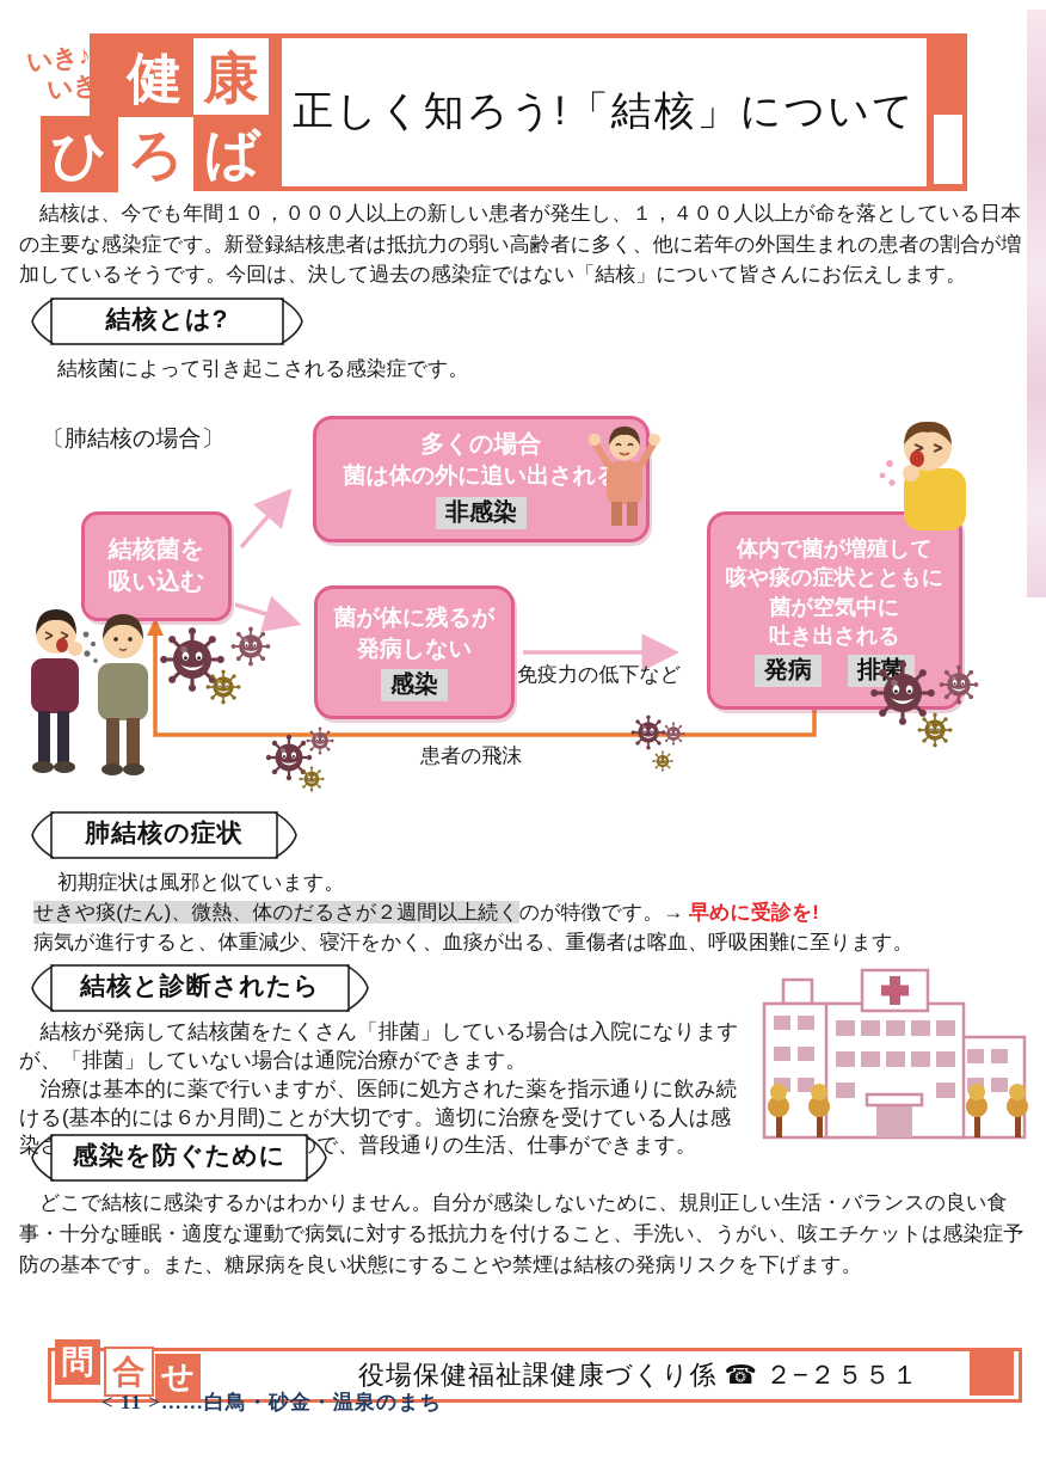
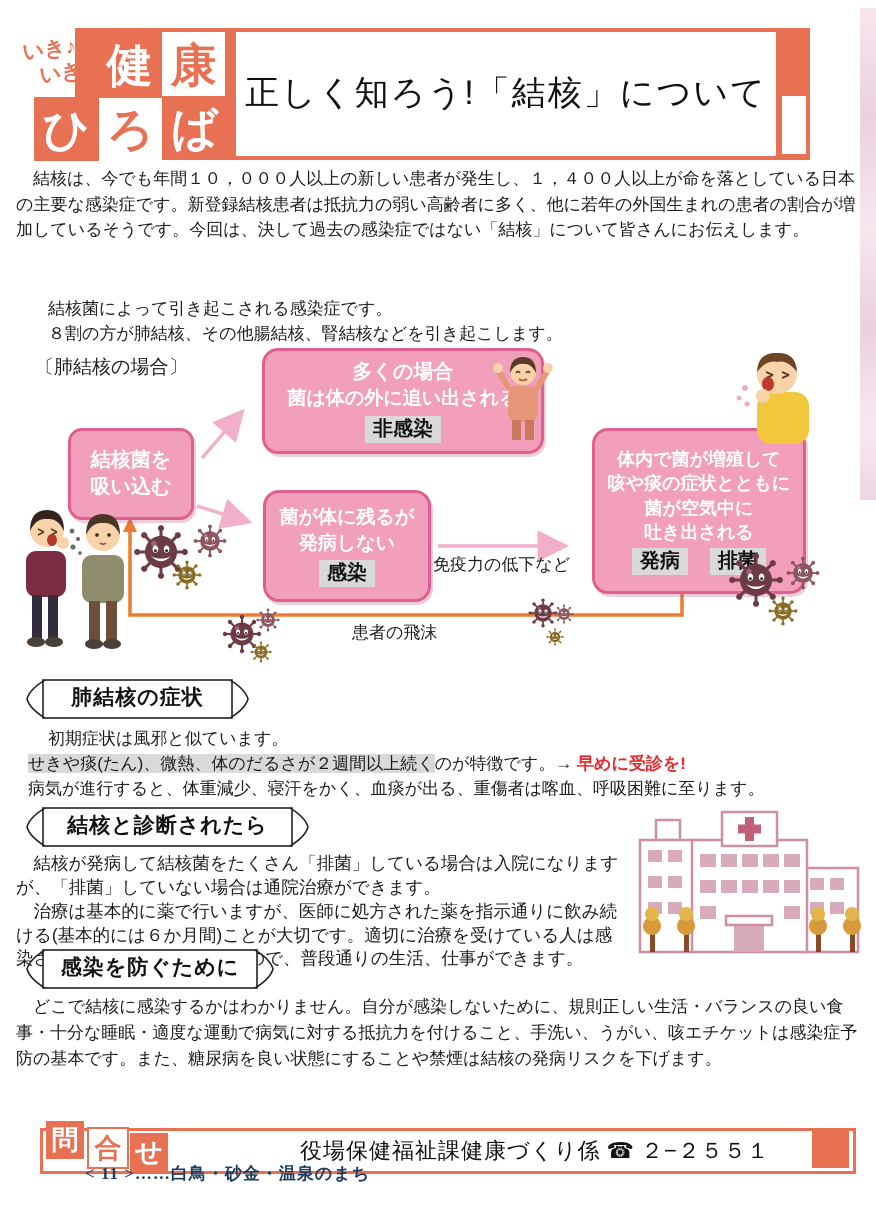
  健
  康
  ひ
  ろ
  ば
  正しく知ろう!「結核」について
  結核は、今でも年間１０，０００人以上の新しい患者が発生し、１，４００人以上が命を落としている日本の主要な感染症です。新登録結核患者は抵抗力の弱い高齢者に多く、他に若年の外国生まれの患者の割合が増加しているそうです。今回は、決して過去の感染症ではない「結核」について皆さんにお伝えします。
- 結核とは?
  結核菌によって引き起こされる感染症です。
+ ８割の方が肺結核、その他腸結核、腎結核などを引き起こします。
  〔肺結核の場合〕
  結核菌を
  吸い込む
  多くの場合
  菌は体の外に追い出され
  非感染
  菌が体に残るが
  発病しない
  感染
  体内で菌が増殖して
  咳や痰の症状とともに
  菌が空気中に
  吐き出される
  発病
  排菌
  免疫力の低下など
  患者の飛沫
  肺結核の症状
  初期症状は風邪と似ています。
  せきや痰(たん)、微熱、体のだるさが２週間以上続くのが特徴です。→ 早めに受診を!
  病気が進行すると、体重減少、寝汗をかく、血痰が出る、重傷者は喀血、呼吸困難に至ります。
  結核と診断されたら
  結核が発病して結核菌をたくさん「排菌」している場合は入院になりますが、「排菌」していない場合は通院治療ができます。
  治療は基本的に薬で行いますが、医師に処方された薬を指示通りに飲み続ける(基本的には６か月間)ことが大切です。適切に治療を受けている人は感染で、普段通りの生活、仕事ができます。
  感染を防ぐために
  どこで結核に感染するかはわかりません。自分が感染しないために、規則正しい生活・バランスの良い食事・十分な睡眠・適度な運動で病気に対する抵抗力を付けること、手洗い、うがい、咳エチケットは感染症予防の基本です。また、糖尿病を良い状態にすることや禁煙は結核の発病リスクを下げます。
  問
  合
  せ
  役場保健福祉課健康づくり係
  ☎
  ２−２５５１
  < 11 >……白鳥・砂金・温泉のまち
